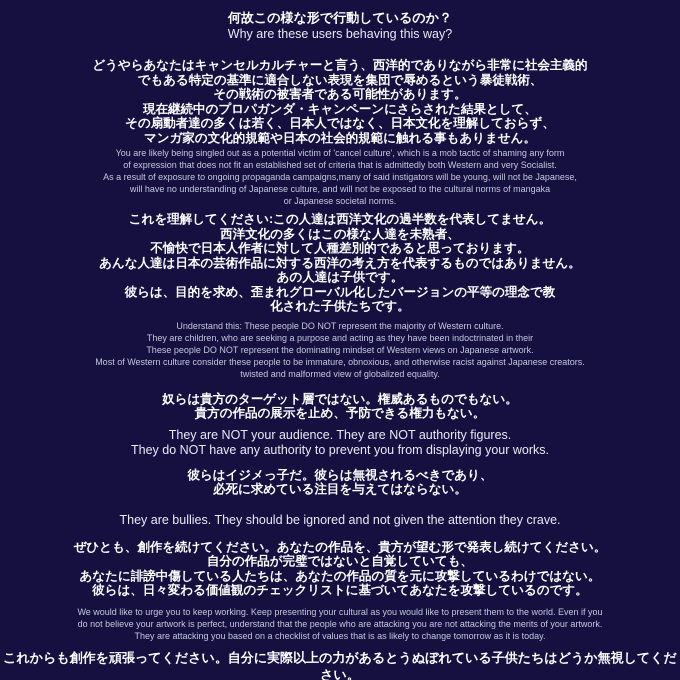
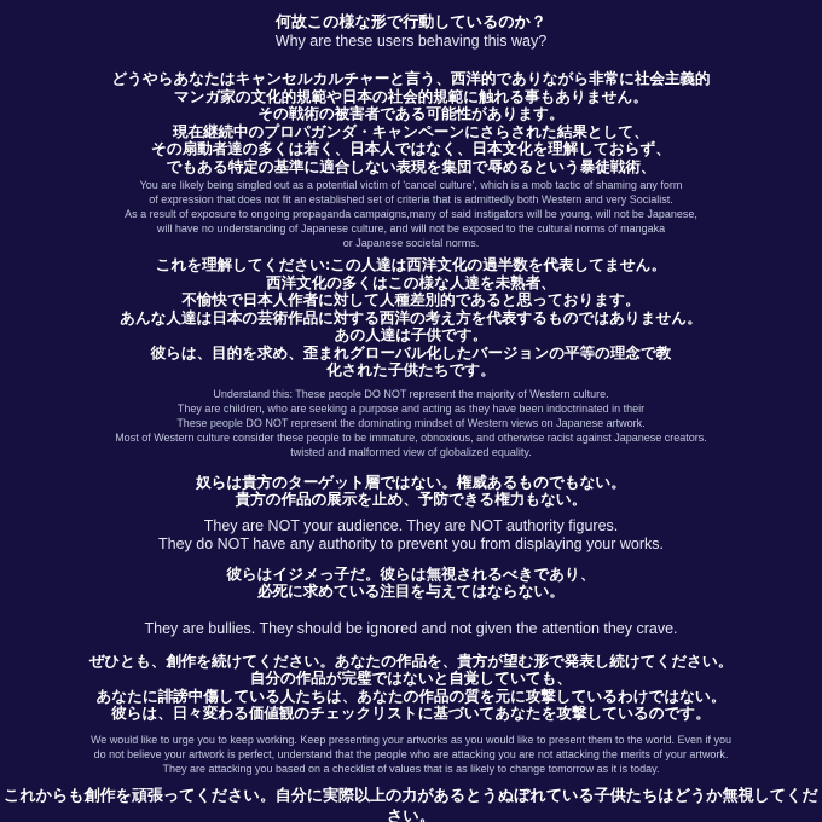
  何故この様な形で行動しているのか？
  Why are these users behaving this way?
  どうやらあなたはキャンセルカルチャーと言う、西洋的でありながら非常に社会主義的
- でもある特定の基準に適合しない表現を集団で辱めるという暴徒戦術、
+ マンガ家の文化的規範や日本の社会的規範に触れる事もありません。
  その戦術の被害者である可能性があります。
  現在継続中のプロパガンダ・キャンペーンにさらされた結果として、
  その扇動者達の多くは若く、日本人ではなく、日本文化を理解しておらず、
- マンガ家の文化的規範や日本の社会的規範に触れる事もありません。
+ でもある特定の基準に適合しない表現を集団で辱めるという暴徒戦術、
  You are likely being singled out as a potential victim of 'cancel culture', which is a mob tactic of shaming any form
  of expression that does not fit an established set of criteria that is admittedly both Western and very Socialist.
  As a result of exposure to ongoing propaganda campaigns,many of said instigators will be young, will not be Japanese,
  will have no understanding of Japanese culture, and will not be exposed to the cultural norms of mangaka
  or Japanese societal norms.
  これを理解してください:この人達は西洋文化の過半数を代表してません。
  西洋文化の多くはこの様な人達を未熟者、
  不愉快で日本人作者に対して人種差別的であると思っております。
  あんな人達は日本の芸術作品に対する西洋の考え方を代表するものではありません。
  あの人達は子供です。
  彼らは、目的を求め、歪まれグローバル化したバージョンの平等の理念で教
  化された子供たちです。
  Understand this: These people DO NOT represent the majority of Western culture.
  They are children, who are seeking a purpose and acting as they have been indoctrinated in their
  These people DO NOT represent the dominating mindset of Western views on Japanese artwork.
  Most of Western culture consider these people to be immature, obnoxious, and otherwise racist against Japanese creators.
  twisted and malformed view of globalized equality.
  奴らは貴方のターゲット層ではない。権威あるものでもない。
  貴方の作品の展示を止め、予防できる権力もない。
  They are NOT your audience. They are NOT authority figures.
  They do NOT have any authority to prevent you from displaying your works.
  彼らはイジメっ子だ。彼らは無視されるべきであり、
  必死に求めている注目を与えてはならない。
  They are bullies. They should be ignored and not given the attention they crave.
  ぜひとも、創作を続けてください。あなたの作品を、貴方が望む形で発表し続けてください。
  自分の作品が完璧ではないと自覚していても、
  あなたに誹謗中傷している人たちは、あなたの作品の質を元に攻撃しているわけではない。
  彼らは、日々変わる価値観のチェックリストに基づいてあなたを攻撃しているのです。
- We would like to urge you to keep working. Keep presenting your cultural as you would like to present them to the world. Even if you
+ We would like to urge you to keep working. Keep presenting your artworks as you would like to present them to the world. Even if you
  do not believe your artwork is perfect, understand that the people who are attacking you are not attacking the merits of your artwork.
  They are attacking you based on a checklist of values that is as likely to change tomorrow as it is today.
  これからも創作を頑張ってください。自分に実際以上の力があるとうぬぼれている子供たちはどうか無視してください。
